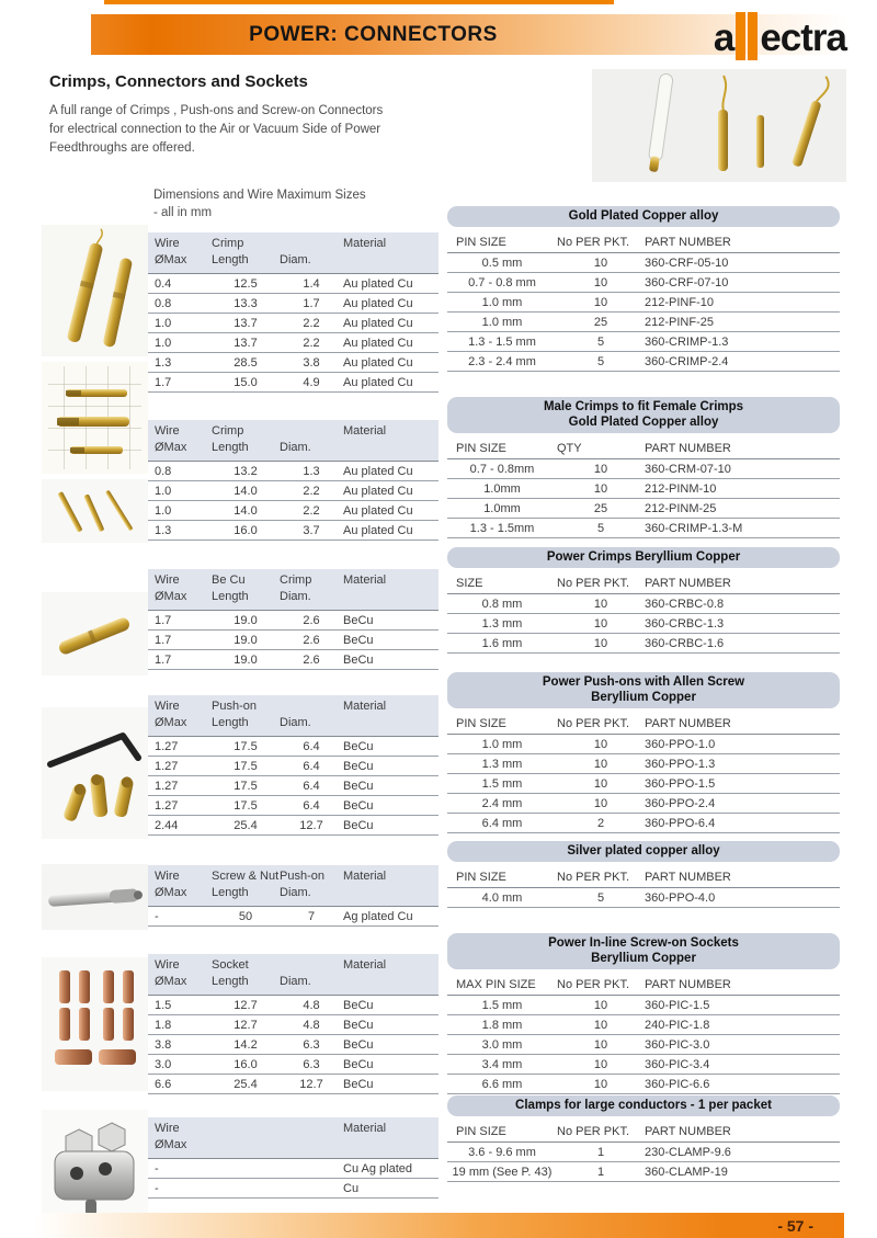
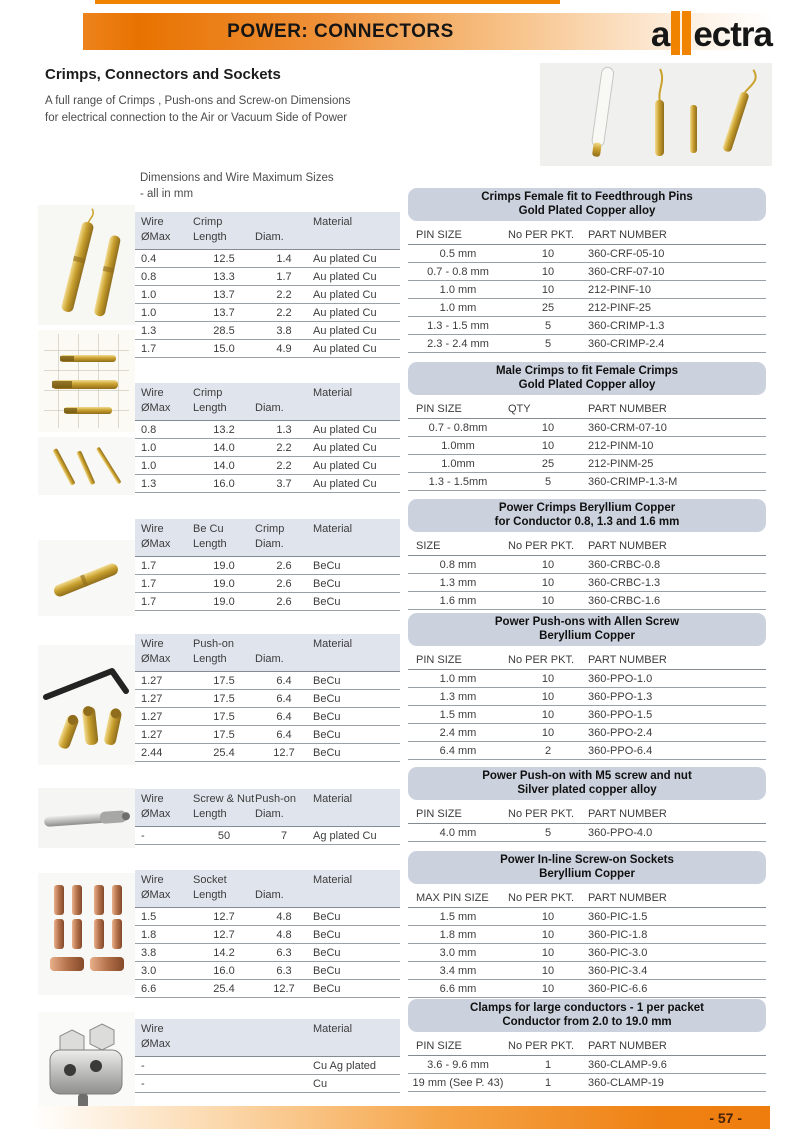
  POWER: CONNECTORS
  a
  ectra
  Crimps, Connectors and Sockets
- A full range of Crimps , Push-ons and Screw-on Connectors
+ A full range of Crimps , Push-ons and Screw-on Dimensions
  for electrical connection to the Air or Vacuum Side of Power
- Feedthroughs are offered.
  Dimensions and Wire Maximum Sizes
  - all in mm
  Wire
  Crimp
  Material
  ØMax
  Length
  Diam.
  0.4
  12.5
  1.4
  Au plated Cu
  0.8
  13.3
  1.7
  Au plated Cu
  1.0
  13.7
  2.2
  Au plated Cu
  1.0
  13.7
  2.2
  Au plated Cu
  1.3
  28.5
  3.8
  Au plated Cu
  1.7
  15.0
  4.9
  Au plated Cu
  Wire
  Crimp
  Material
  ØMax
  Length
  Diam.
  0.8
  13.2
  1.3
  Au plated Cu
  1.0
  14.0
  2.2
  Au plated Cu
  1.0
  14.0
  2.2
  Au plated Cu
  1.3
  16.0
  3.7
  Au plated Cu
  Wire
  Be Cu
  Crimp
  Material
  ØMax
  Length
  Diam.
  1.7
  19.0
  2.6
  BeCu
  1.7
  19.0
  2.6
  BeCu
  1.7
  19.0
  2.6
  BeCu
  Wire
  Push-on
  Material
  ØMax
  Length
  Diam.
  1.27
  17.5
  6.4
  BeCu
  1.27
  17.5
  6.4
  BeCu
  1.27
  17.5
  6.4
  BeCu
  1.27
  17.5
  6.4
  BeCu
  2.44
  25.4
  12.7
  BeCu
  Wire
  Screw & Nut
  Push-on
  Material
  ØMax
  Length
  Diam.
  -
  50
  7
  Ag plated Cu
  Wire
  Socket
  Material
  ØMax
  Length
  Diam.
  1.5
  12.7
  4.8
  BeCu
  1.8
  12.7
  4.8
  BeCu
  3.8
  14.2
  6.3
  BeCu
  3.0
  16.0
  6.3
  BeCu
  6.6
  25.4
  12.7
  BeCu
  Wire
  Material
  ØMax
  -
  Cu Ag plated
  -
  Cu
+ Crimps Female fit to Feedthrough Pins
  Gold Plated Copper alloy
  PIN SIZE
  No PER PKT.
  PART NUMBER
  0.5 mm
  10
  360-CRF-05-10
  0.7 - 0.8 mm
  10
  360-CRF-07-10
  1.0 mm
  10
  212-PINF-10
  1.0 mm
  25
  212-PINF-25
  1.3 - 1.5 mm
  5
  360-CRIMP-1.3
  2.3 - 2.4 mm
  5
  360-CRIMP-2.4
  Male Crimps to fit Female Crimps
  Gold Plated Copper alloy
  PIN SIZE
  QTY
  PART NUMBER
  0.7 - 0.8mm
  10
  360-CRM-07-10
  1.0mm
  10
  212-PINM-10
  1.0mm
  25
  212-PINM-25
  1.3 - 1.5mm
  5
  360-CRIMP-1.3-M
  Power Crimps Beryllium Copper
+ for Conductor 0.8, 1.3 and 1.6 mm
  SIZE
  No PER PKT.
  PART NUMBER
  0.8 mm
  10
  360-CRBC-0.8
  1.3 mm
  10
  360-CRBC-1.3
  1.6 mm
  10
  360-CRBC-1.6
  Power Push-ons with Allen Screw
  Beryllium Copper
  PIN SIZE
  No PER PKT.
  PART NUMBER
  1.0 mm
  10
  360-PPO-1.0
  1.3 mm
  10
  360-PPO-1.3
  1.5 mm
  10
  360-PPO-1.5
  2.4 mm
  10
  360-PPO-2.4
  6.4 mm
  2
  360-PPO-6.4
+ Power Push-on with M5 screw and nut
  Silver plated copper alloy
  PIN SIZE
  No PER PKT.
  PART NUMBER
  4.0 mm
  5
  360-PPO-4.0
  Power In-line Screw-on Sockets
  Beryllium Copper
  MAX PIN SIZE
  No PER PKT.
  PART NUMBER
  1.5 mm
  10
  360-PIC-1.5
  1.8 mm
  10
- 240-PIC-1.8
+ 360-PIC-1.8
  3.0 mm
  10
  360-PIC-3.0
  3.4 mm
  10
  360-PIC-3.4
  6.6 mm
  10
  360-PIC-6.6
  Clamps for large conductors - 1 per packet
+ Conductor from 2.0 to 19.0 mm
  PIN SIZE
  No PER PKT.
  PART NUMBER
  3.6 - 9.6 mm
  1
- 230-CLAMP-9.6
+ 360-CLAMP-9.6
  19 mm (See P. 43)
  1
  360-CLAMP-19
  - 57 -
